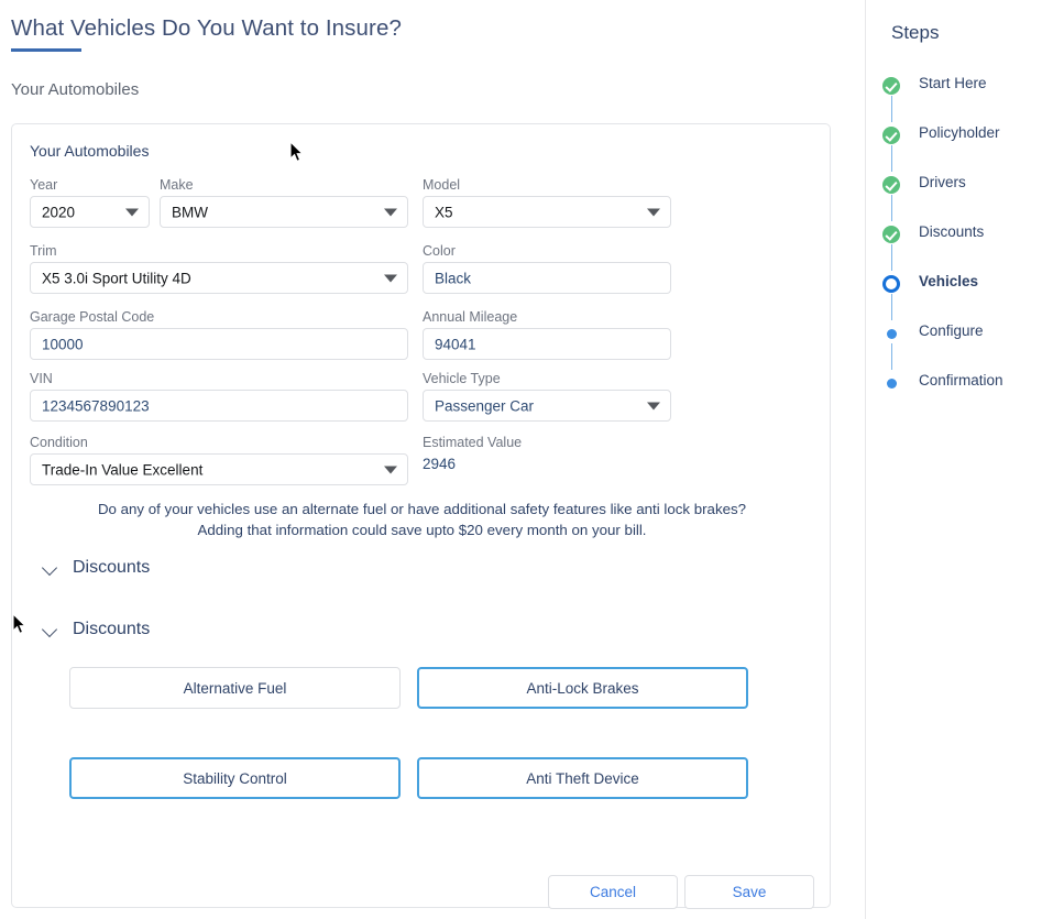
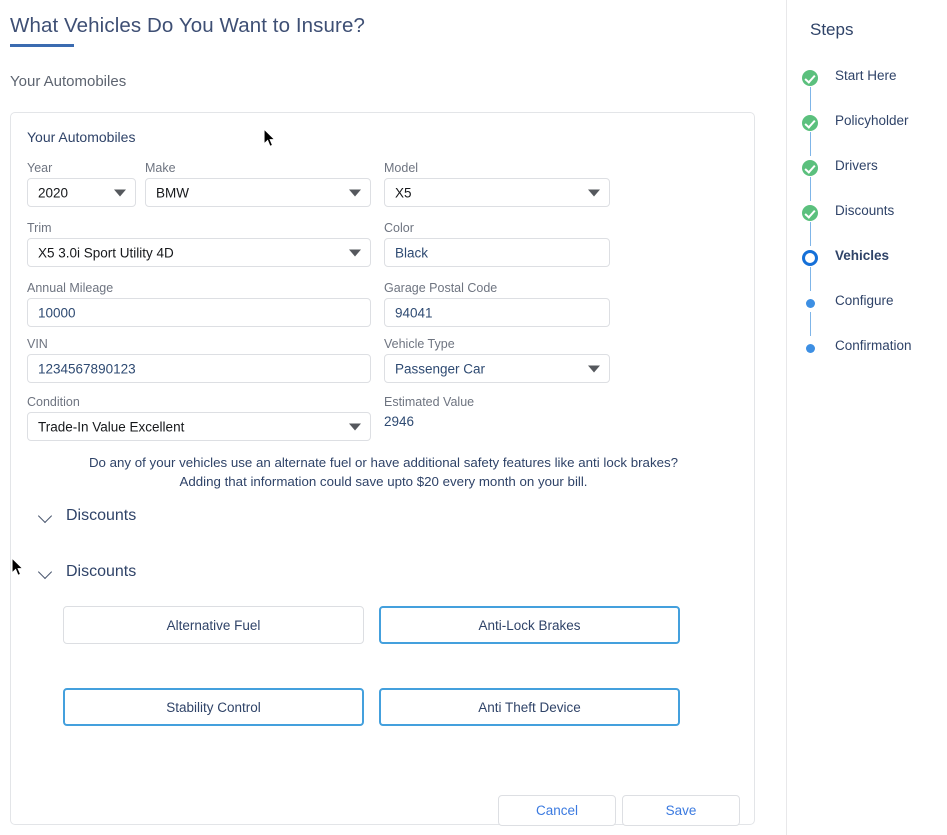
  What Vehicles Do You Want to Insure?
  Your Automobiles
  Your Automobiles
  Year
  2020
  Make
  BMW
  Model
  X5
  Trim
  X5 3.0i Sport Utility 4D
  Color
  Black
- Garage Postal Code
+ Annual Mileage
  10000
- Annual Mileage
+ Garage Postal Code
  94041
  VIN
  1234567890123
  Vehicle Type
  Passenger Car
  Condition
  Trade-In Value Excellent
  Estimated Value
  2946
  Do any of your vehicles use an alternate fuel or have additional safety features like anti lock brakes?
  Adding that information could save upto $20 every month on your bill.
  Discounts
  Discounts
  Alternative Fuel
  Anti-Lock Brakes
  Stability Control
  Anti Theft Device
  Cancel
  Save
  Steps
  Start Here
  Policyholder
  Drivers
  Discounts
  Vehicles
  Configure
  Confirmation
